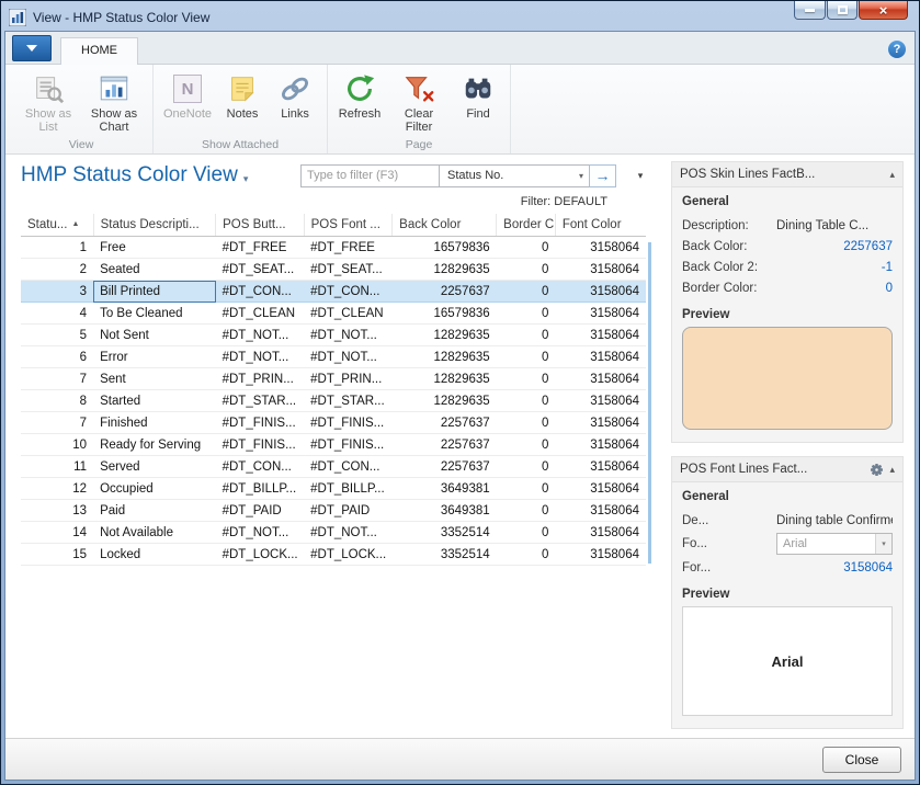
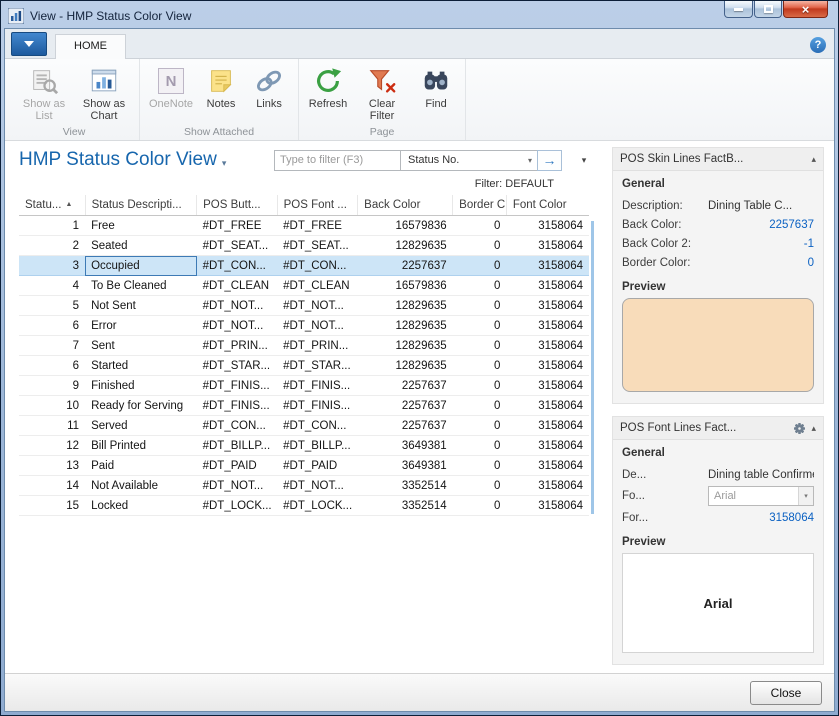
  View - HMP Status Color View
  ×
  HOME
  ?
  Show as List
  Show as Chart
  View
  N
  OneNote
  Notes
  Links
  Show Attached
  Refresh
  Clear Filter
  Find
  Page
  HMP Status Color View
  ▾
  Type to filter (F3)
  Status No.
  ▾
  →
  ▾
  Filter: DEFAULT
  Statu...	Status Descripti...	POS Butt...	POS Font ...	Back Color	Border C	Font Color
  1	Free	#DT_FREE	#DT_FREE	16579836	0	3158064
  2	Seated	#DT_SEAT...	#DT_SEAT...	12829635	0	3158064
- 3	Bill Printed	#DT_CON...	#DT_CON...	2257637	0	3158064
+ 3	Occupied	#DT_CON...	#DT_CON...	2257637	0	3158064
  4	To Be Cleaned	#DT_CLEAN	#DT_CLEAN	16579836	0	3158064
  5	Not Sent	#DT_NOT...	#DT_NOT...	12829635	0	3158064
  6	Error	#DT_NOT...	#DT_NOT...	12829635	0	3158064
  7	Sent	#DT_PRIN...	#DT_PRIN...	12829635	0	3158064
- 8	Started	#DT_STAR...	#DT_STAR...	12829635	0	3158064
+ 6	Started	#DT_STAR...	#DT_STAR...	12829635	0	3158064
- 7	Finished	#DT_FINIS...	#DT_FINIS...	2257637	0	3158064
+ 9	Finished	#DT_FINIS...	#DT_FINIS...	2257637	0	3158064
  10	Ready for Serving	#DT_FINIS...	#DT_FINIS...	2257637	0	3158064
  11	Served	#DT_CON...	#DT_CON...	2257637	0	3158064
- 12	Occupied	#DT_BILLP...	#DT_BILLP...	3649381	0	3158064
+ 12	Bill Printed	#DT_BILLP...	#DT_BILLP...	3649381	0	3158064
  13	Paid	#DT_PAID	#DT_PAID	3649381	0	3158064
  14	Not Available	#DT_NOT...	#DT_NOT...	3352514	0	3158064
  15	Locked	#DT_LOCK...	#DT_LOCK...	3352514	0	3158064
  POS Skin Lines FactB...
  ▴
  General
  Description:
  Dining Table C...
  Back Color:
  2257637
  Back Color 2:
  -1
  Border Color:
  0
  Preview
  POS Font Lines Fact...
  ▴
  General
  De...
  Dining table Confirm
  Fo...
  Arial
  For...
  3158064
  Preview
  Arial
  Close
